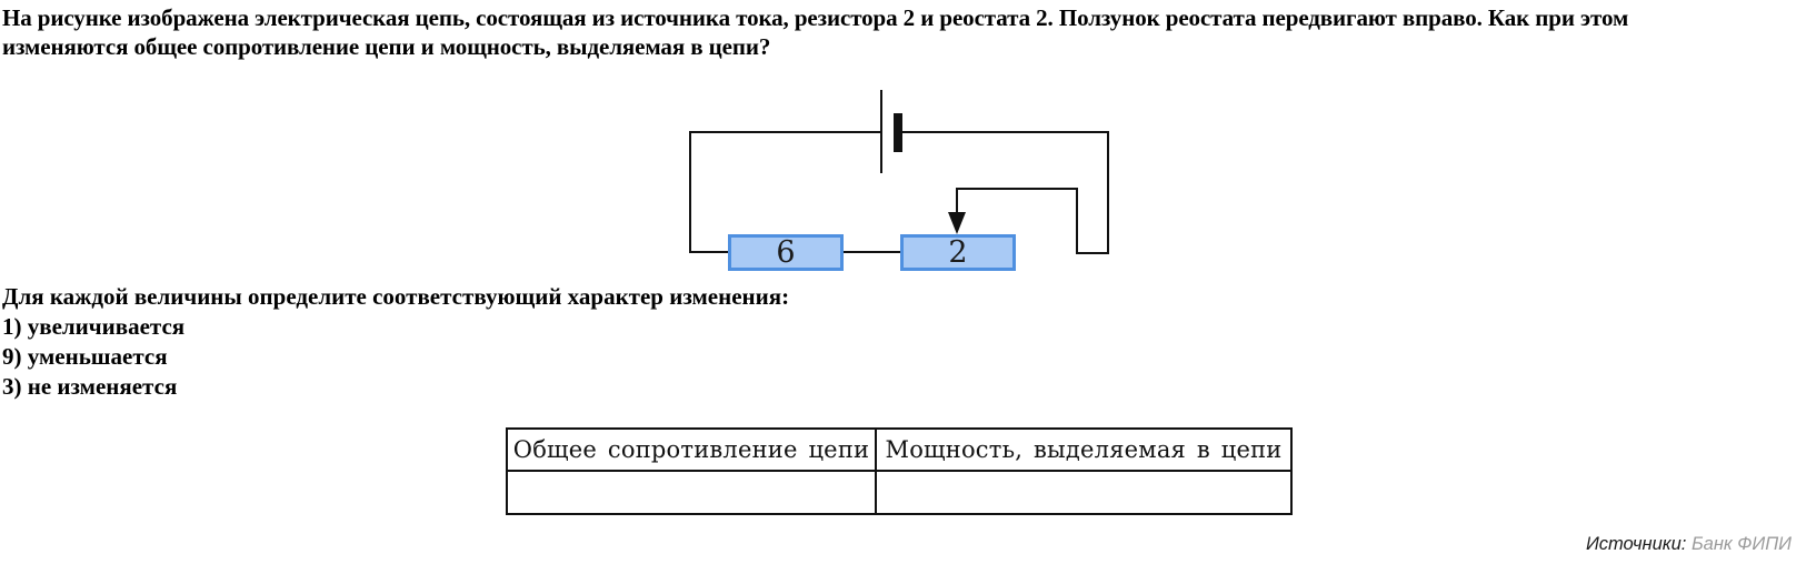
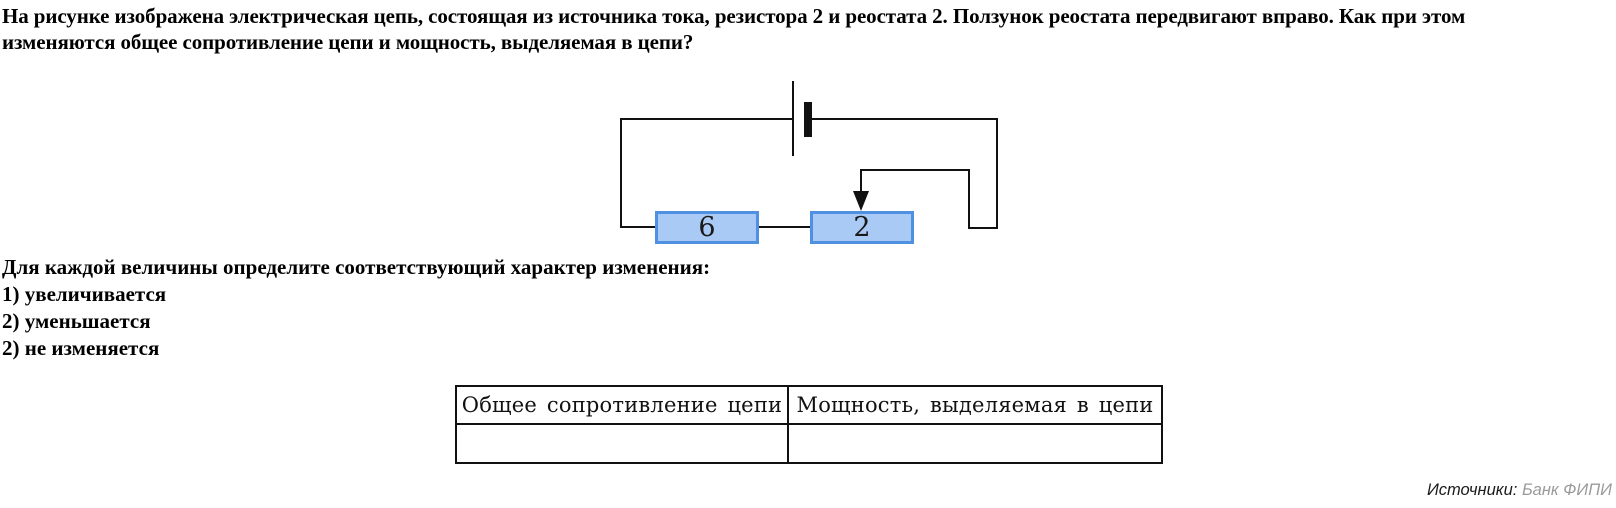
  На рисунке изображена электрическая цепь, состоящая из источника тока, резистора 2 и реостата 2. Ползунок реостата передвигают вправо. Как при этом
  изменяются общее сопротивление цепи и мощность, выделяемая в цепи?
  6
  2
  Для каждой величины определите соответствующий характер изменения:
  1) увеличивается
- 9) уменьшается
+ 2) уменьшается
- 3) не изменяется
+ 2) не изменяется
  Общее сопротивление цепи	Мощность, выделяемая в цепи
  Источники: Банк ФИПИ
